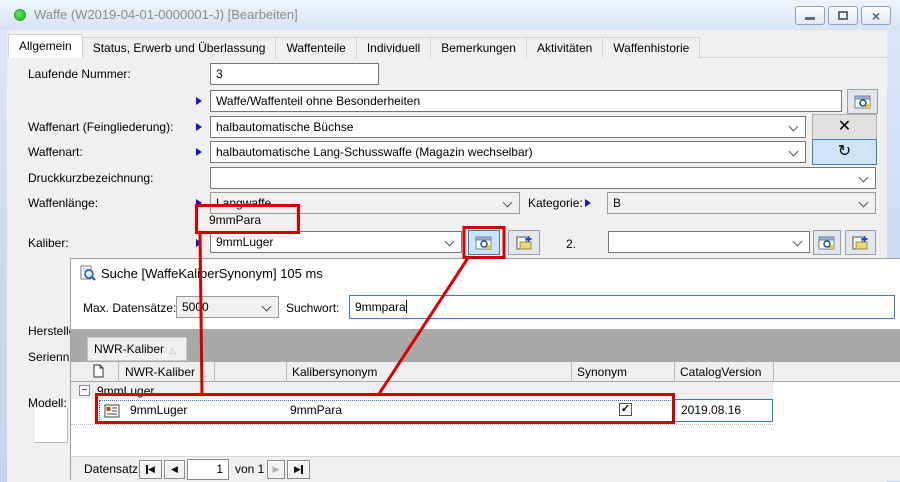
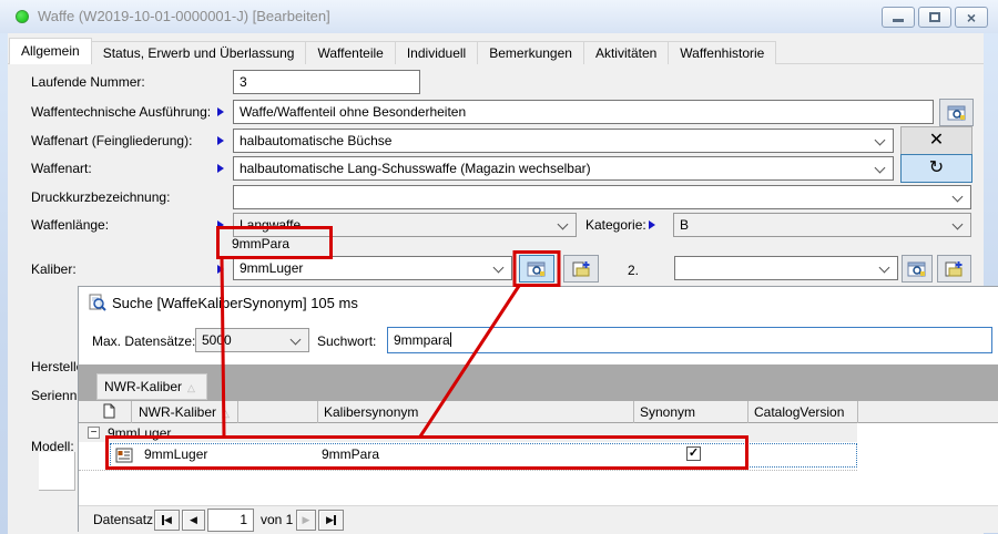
- Waffe (W2019-04-01-0000001-J) [Bearbeiten]
+ Waffe (W2019-10-01-0000001-J) [Bearbeiten]
  ×
  Allgemein
  Status, Erwerb und Überlassung
  Waffenteile
  Individuell
  Bemerkungen
  Aktivitäten
  Waffenhistorie
  Laufende Nummer:
  3
+ Waffentechnische Ausführung:
  Waffe/Waffenteil ohne Besonderheiten
  Waffenart (Feingliederung):
  halbautomatische Büchse
  ✕
  Waffenart:
  halbautomatische Lang-Schusswaffe (Magazin wechselbar)
  ↻
  Druckkurzbezeichnung:
  Waffenlänge:
  Langwaffe
  Kategorie:
  B
  9mmPara
  Kaliber:
  9mmLuger
  2.
  Herstell
  Serienn
  Modell:
  Suche [WaffeKaliberSynonym] 105 ms
  Max. Datensätze:
  5000
  Suchwort:
  9mmpara
  NWR-Kaliber △
  NWR-Kaliber △
  Kalibersynonym
  Synonym
  CatalogVersion
  −
  9mmLuger
  9mmLuger
  9mmPara
  ✓
- 2019.08.16
  Datensatz
  ◀
  ◀
  1
  von 1
  ▶
  ▶
